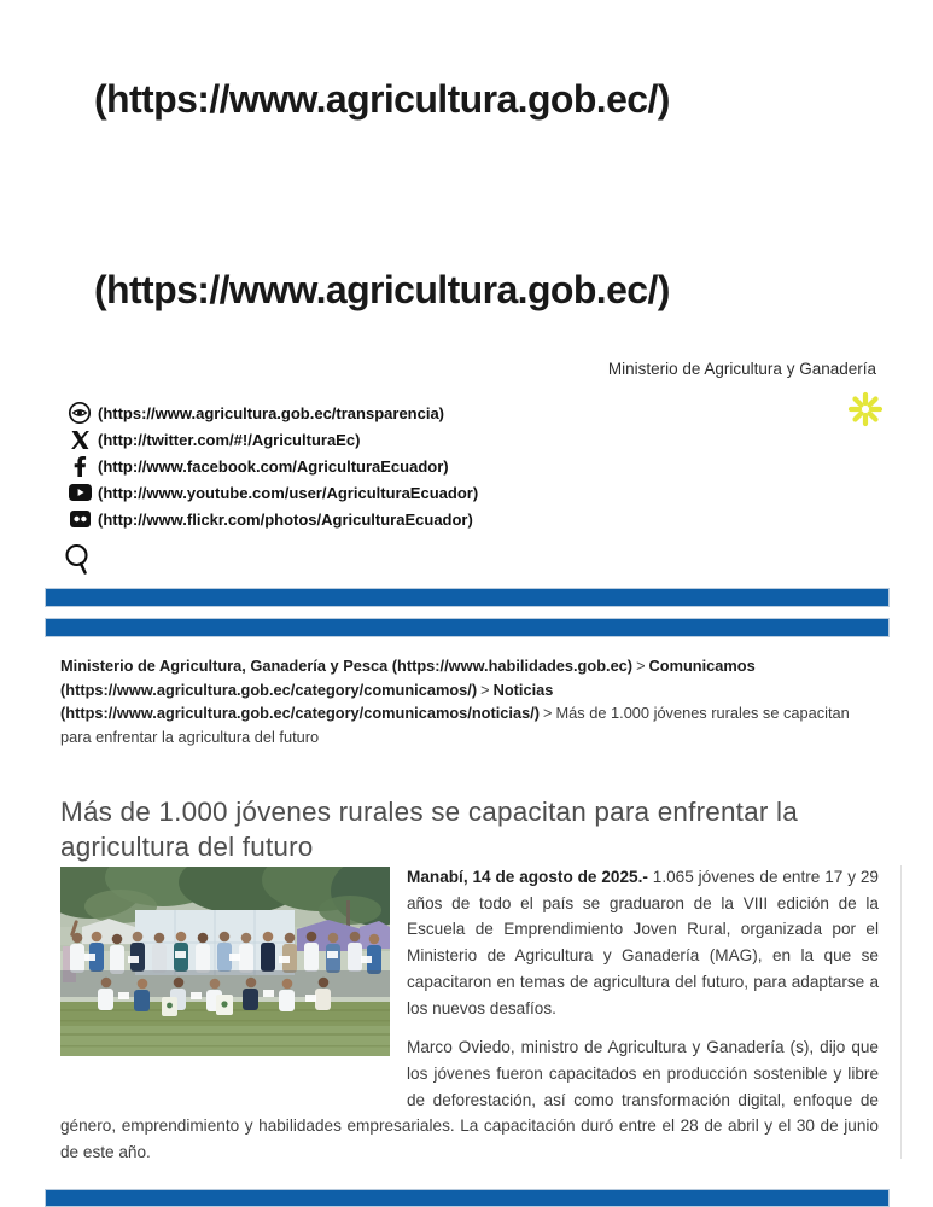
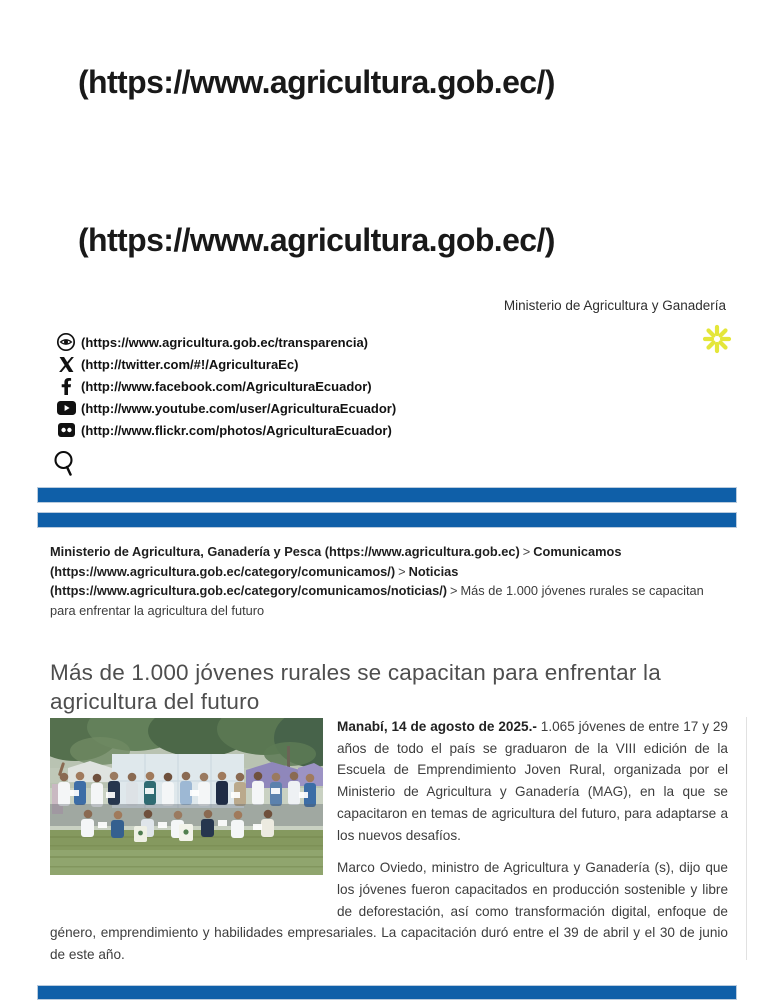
  (https://www.agricultura.gob.ec/)
  (https://www.agricultura.gob.ec/)
  Ministerio de Agricultura y Ganadería
  (https://www.agricultura.gob.ec/transparencia)
  (http://twitter.com/#!/AgriculturaEc)
  (http://www.facebook.com/AgriculturaEcuador)
  (http://www.youtube.com/user/AgriculturaEcuador)
  (http://www.flickr.com/photos/AgriculturaEcuador)
- Ministerio de Agricultura, Ganadería y Pesca (https://www.habilidades.gob.ec) > Comunicamos (https://www.agricultura.gob.ec/category/comunicamos/) > Noticias (https://www.agricultura.gob.ec/category/comunicamos/noticias/) > Más de 1.000 jóvenes rurales se capacitan para enfrentar la agricultura del futuro
+ Ministerio de Agricultura, Ganadería y Pesca (https://www.agricultura.gob.ec) > Comunicamos (https://www.agricultura.gob.ec/category/comunicamos/) > Noticias (https://www.agricultura.gob.ec/category/comunicamos/noticias/) > Más de 1.000 jóvenes rurales se capacitan para enfrentar la agricultura del futuro
  Más de 1.000 jóvenes rurales se capacitan para enfrentar la agricultura del futuro
  Manabí, 14 de agosto de 2025.- 1.065 jóvenes de entre 17 y 29 años de todo el país se graduaron de la VIII edición de la Escuela de Emprendimiento Joven Rural, organizada por el Ministerio de Agricultura y Ganadería (MAG), en la que se capacitaron en temas de agricultura del futuro, para adaptarse a los nuevos desafíos.
- Marco Oviedo, ministro de Agricultura y Ganadería (s), dijo que los jóvenes fueron capacitados en producción sostenible y libre de deforestación, así como transformación digital, enfoque de género, emprendimiento y habilidades empresariales. La capacitación duró entre el 28 de abril y el 30 de junio de este año.
+ Marco Oviedo, ministro de Agricultura y Ganadería (s), dijo que los jóvenes fueron capacitados en producción sostenible y libre de deforestación, así como transformación digital, enfoque de género, emprendimiento y habilidades empresariales. La capacitación duró entre el 39 de abril y el 30 de junio de este año.
